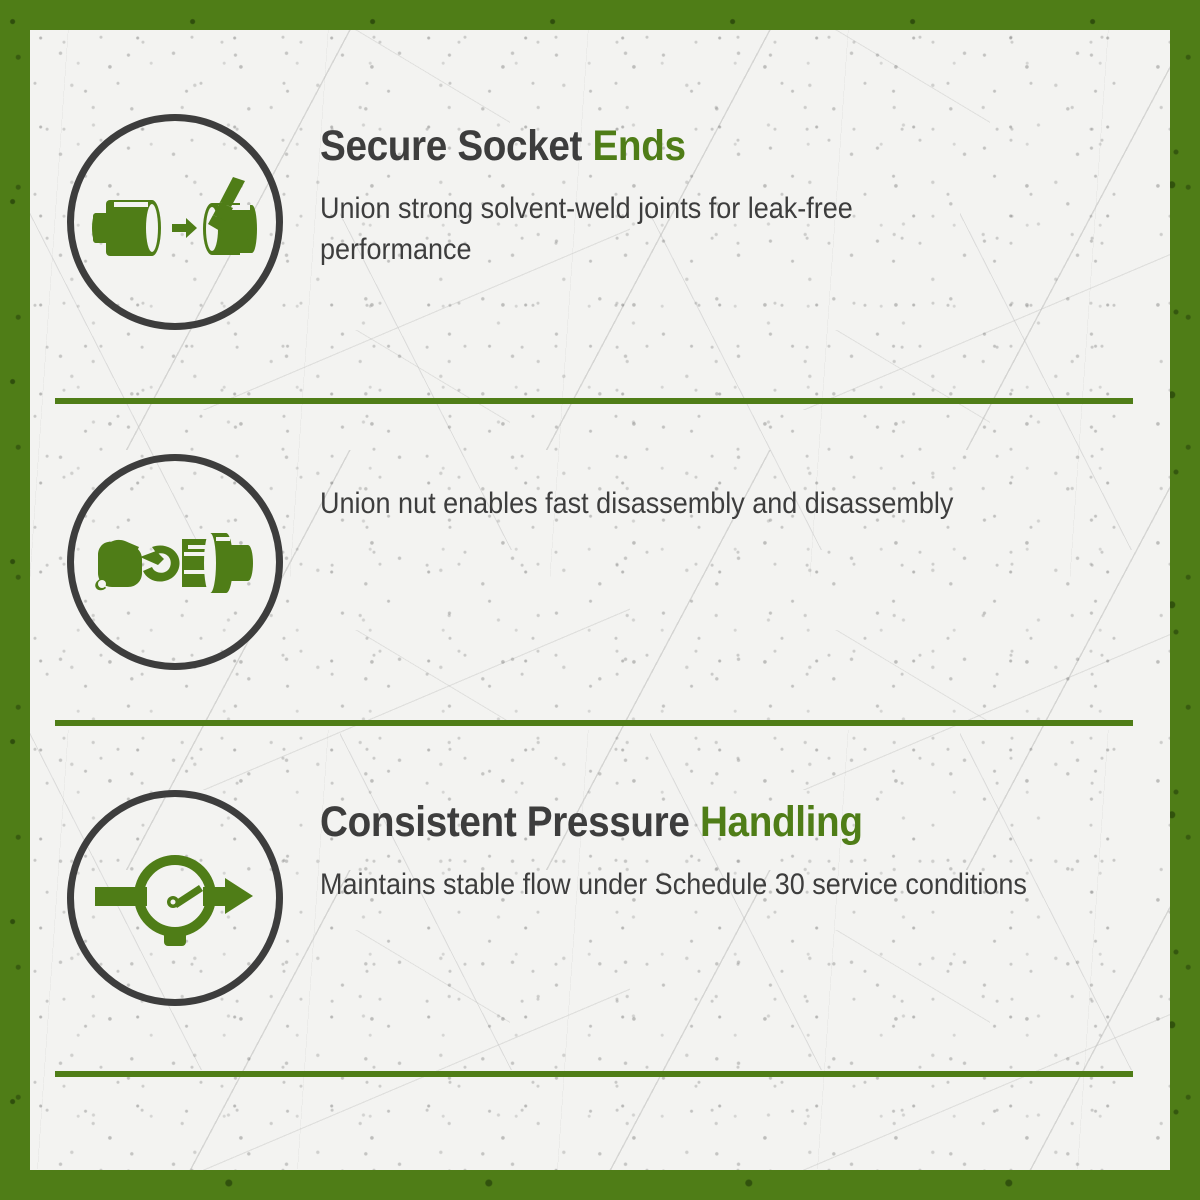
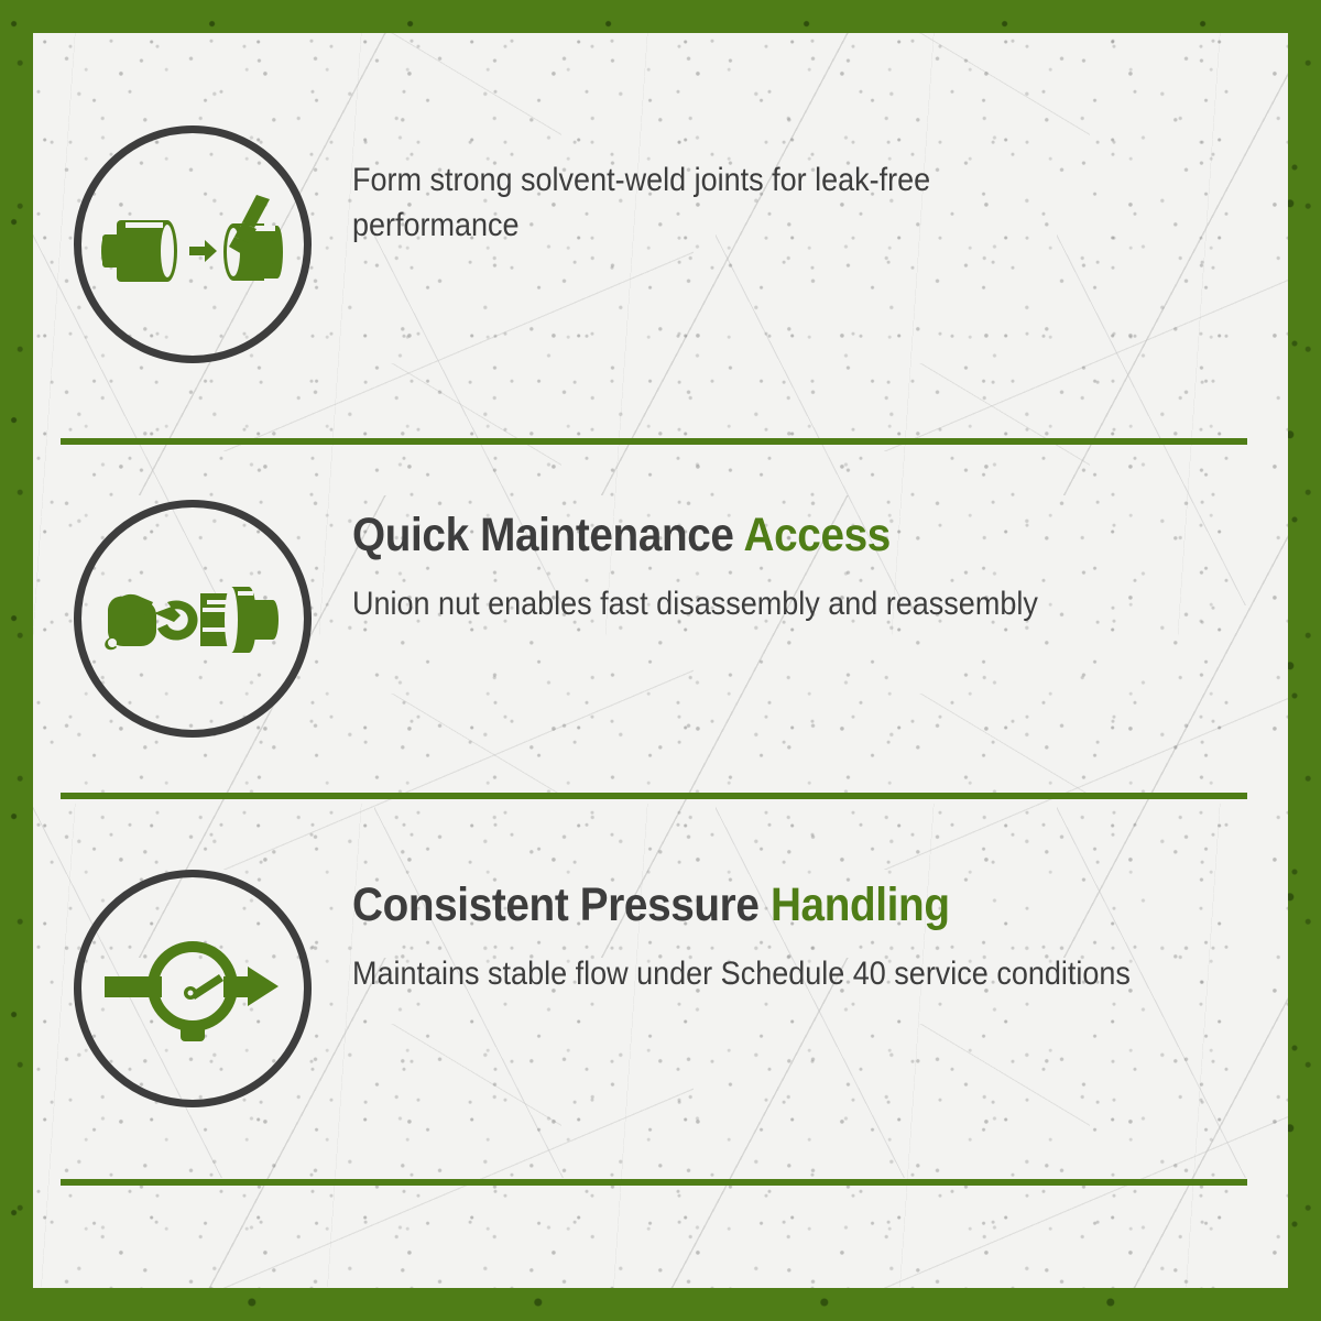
- Secure Socket Ends
- Union strong solvent-weld joints for leak-free performance
+ Form strong solvent-weld joints for leak-free performance
+ Quick Maintenance Access
- Union nut enables fast disassembly and disassembly
+ Union nut enables fast disassembly and reassembly
  Consistent Pressure Handling
- Maintains stable flow under Schedule 30 service conditions
+ Maintains stable flow under Schedule 40 service conditions
